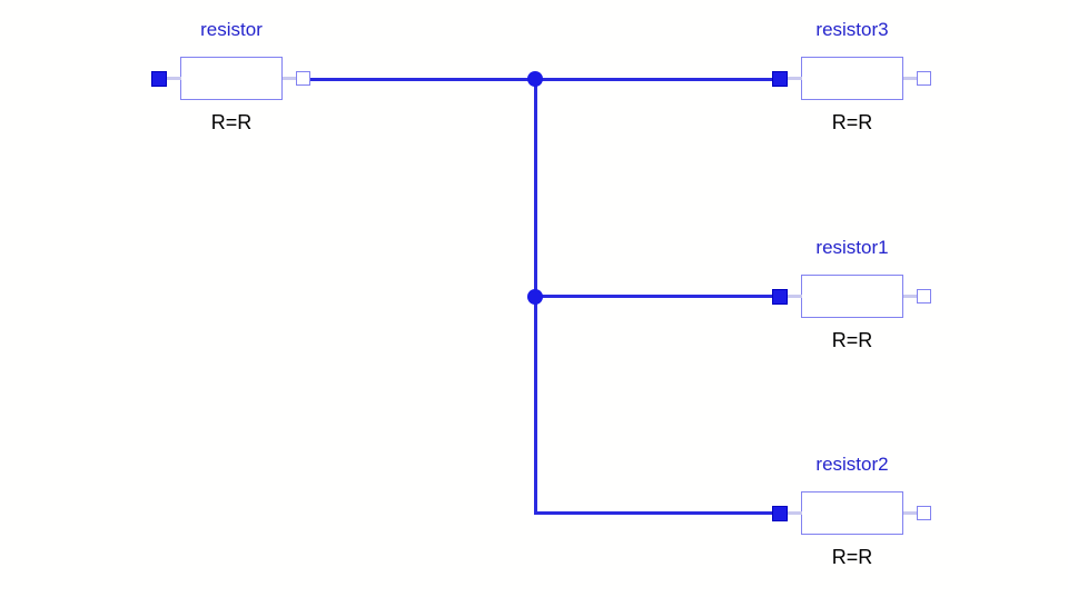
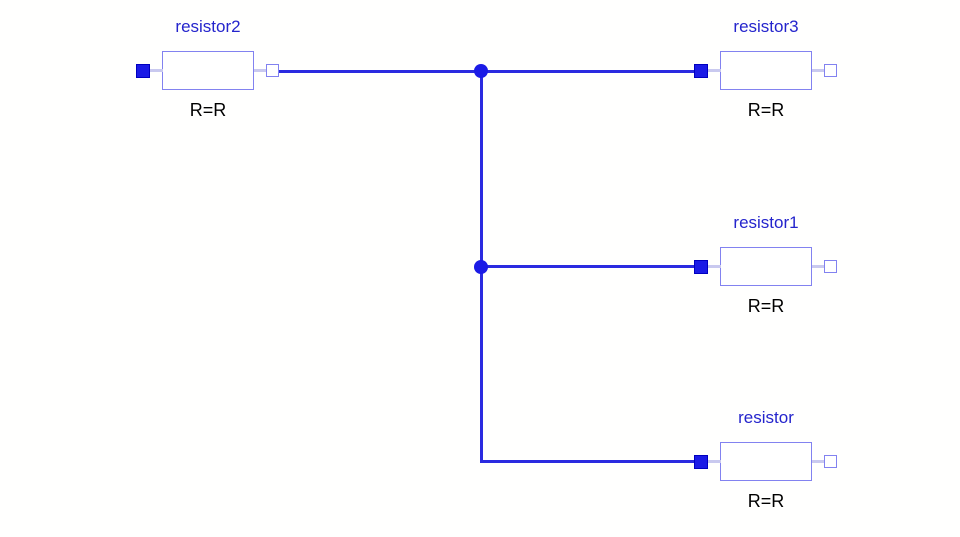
- resistor
+ resistor2
  R=R
  resistor3
  R=R
  resistor1
  R=R
- resistor2
+ resistor
  R=R
